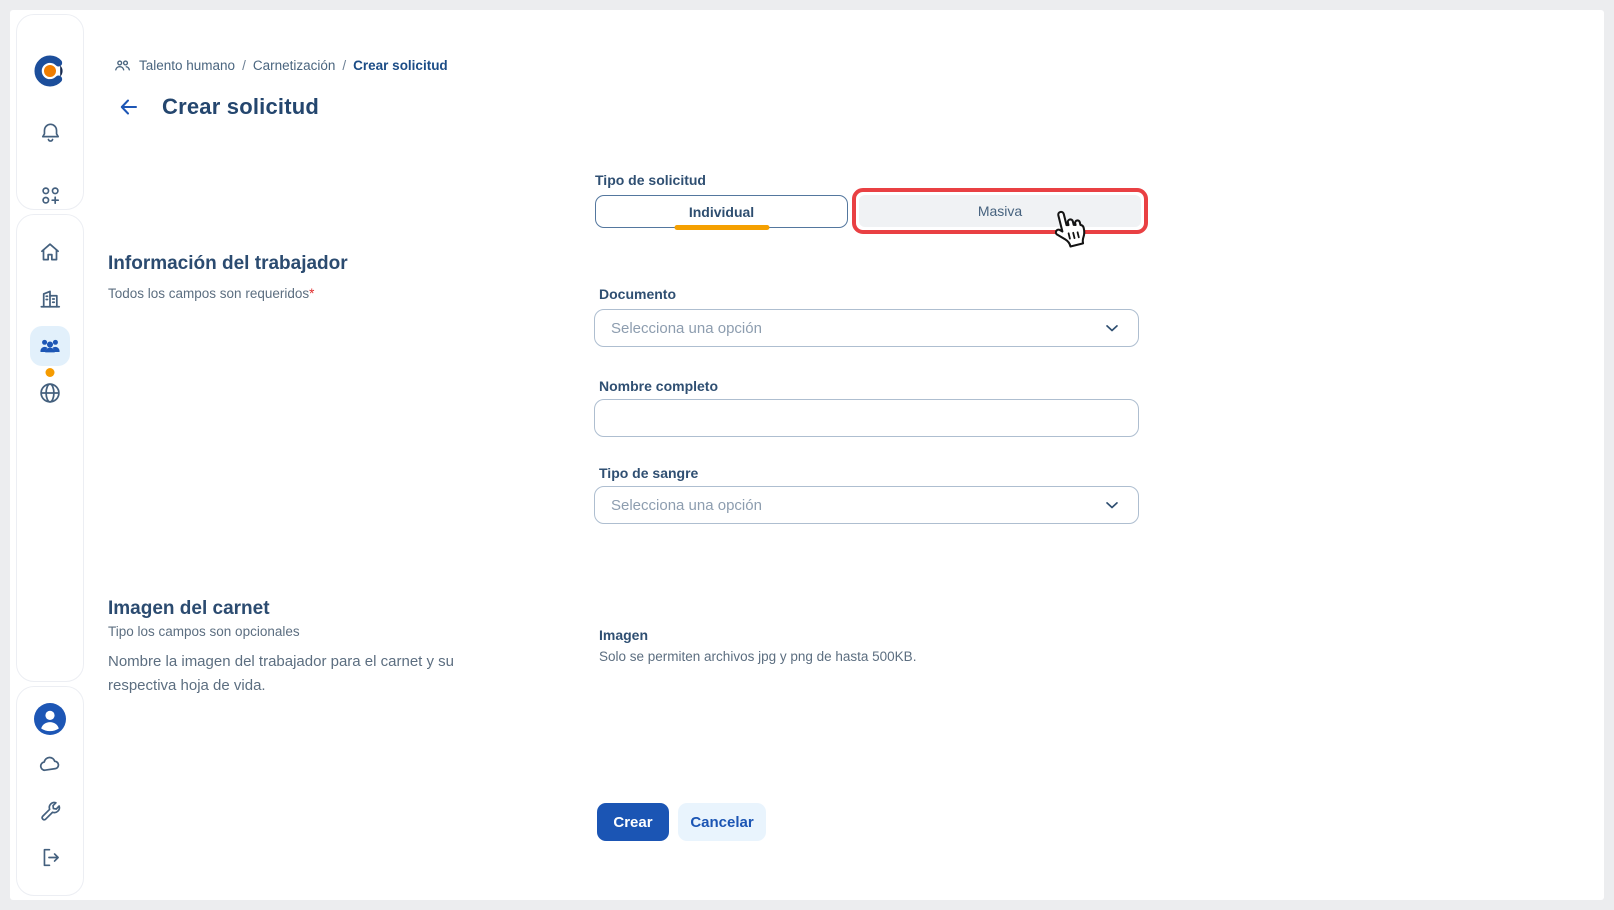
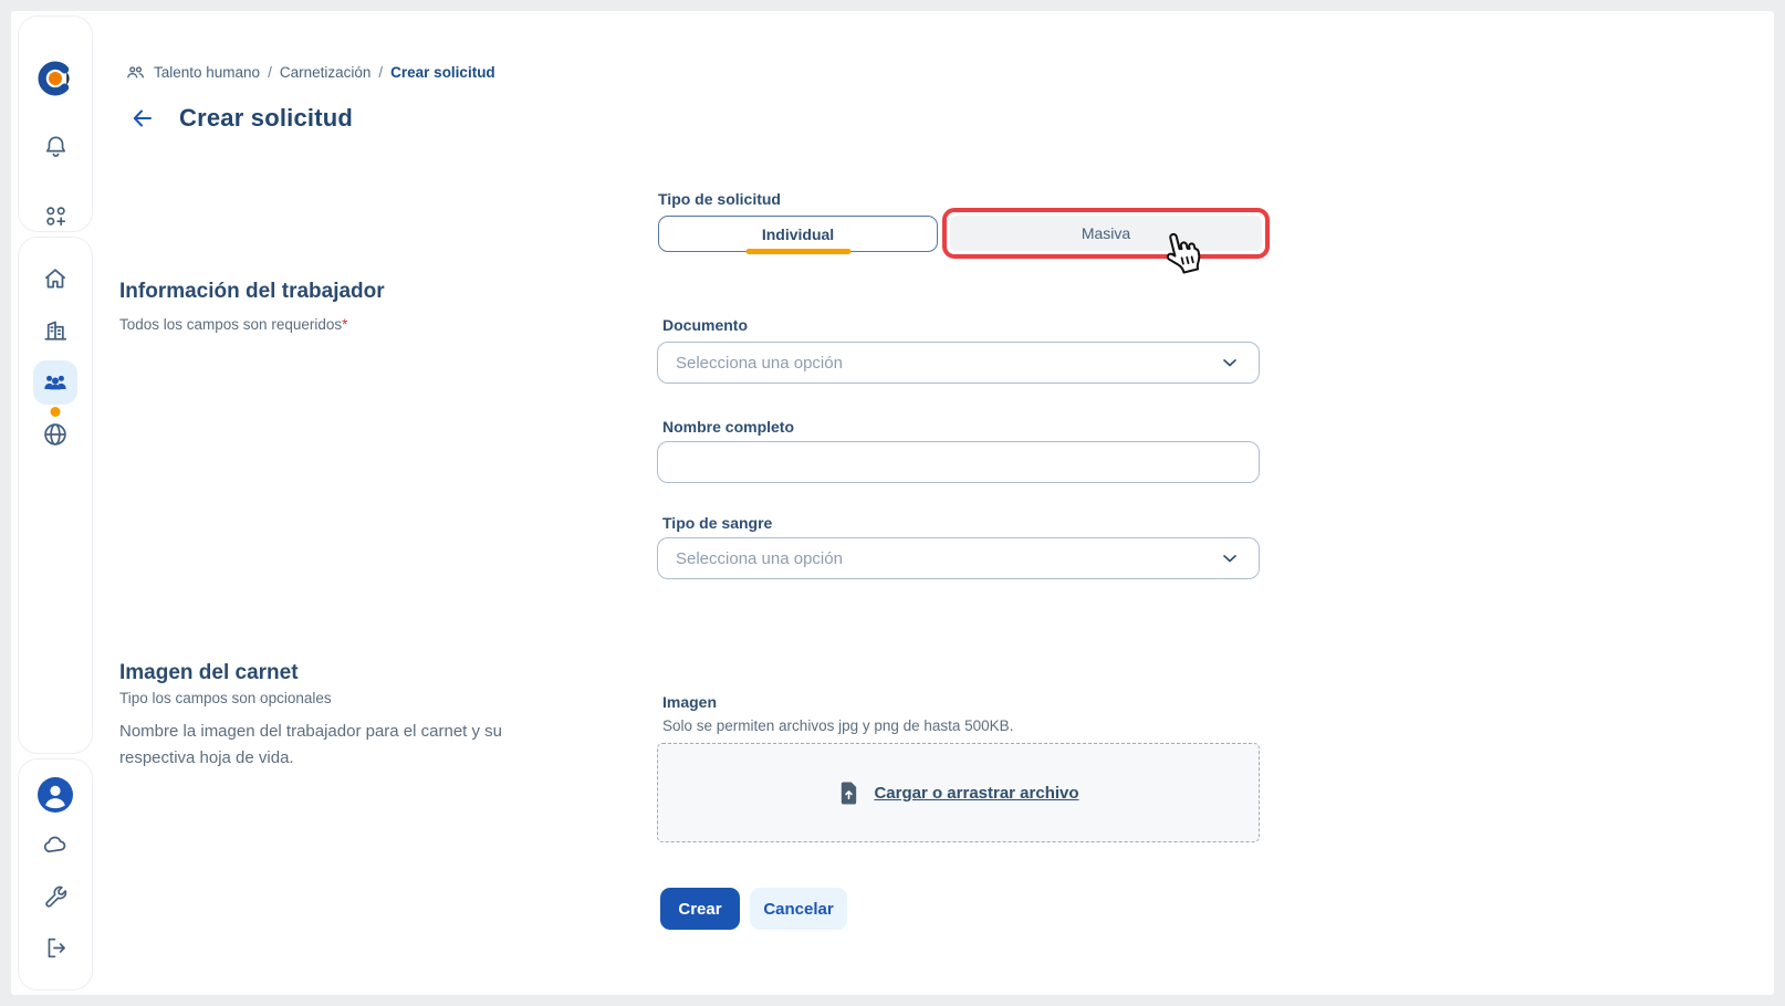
  Talento humano
  /
  Carnetización
  /
  Crear solicitud
  Crear solicitud
  Tipo de solicitud
  Individual
  Masiva
  Información del trabajador
  Todos los campos son requeridos*
  Documento
  Selecciona una opción
  Nombre completo
  Tipo de sangre
  Selecciona una opción
  Imagen del carnet
  Tipo los campos son opcionales
  Nombre la imagen del trabajador para el carnet y su respectiva hoja de vida.
  Imagen
  Solo se permiten archivos jpg y png de hasta 500KB.
+ Cargar o arrastrar archivo
  Crear
  Cancelar
